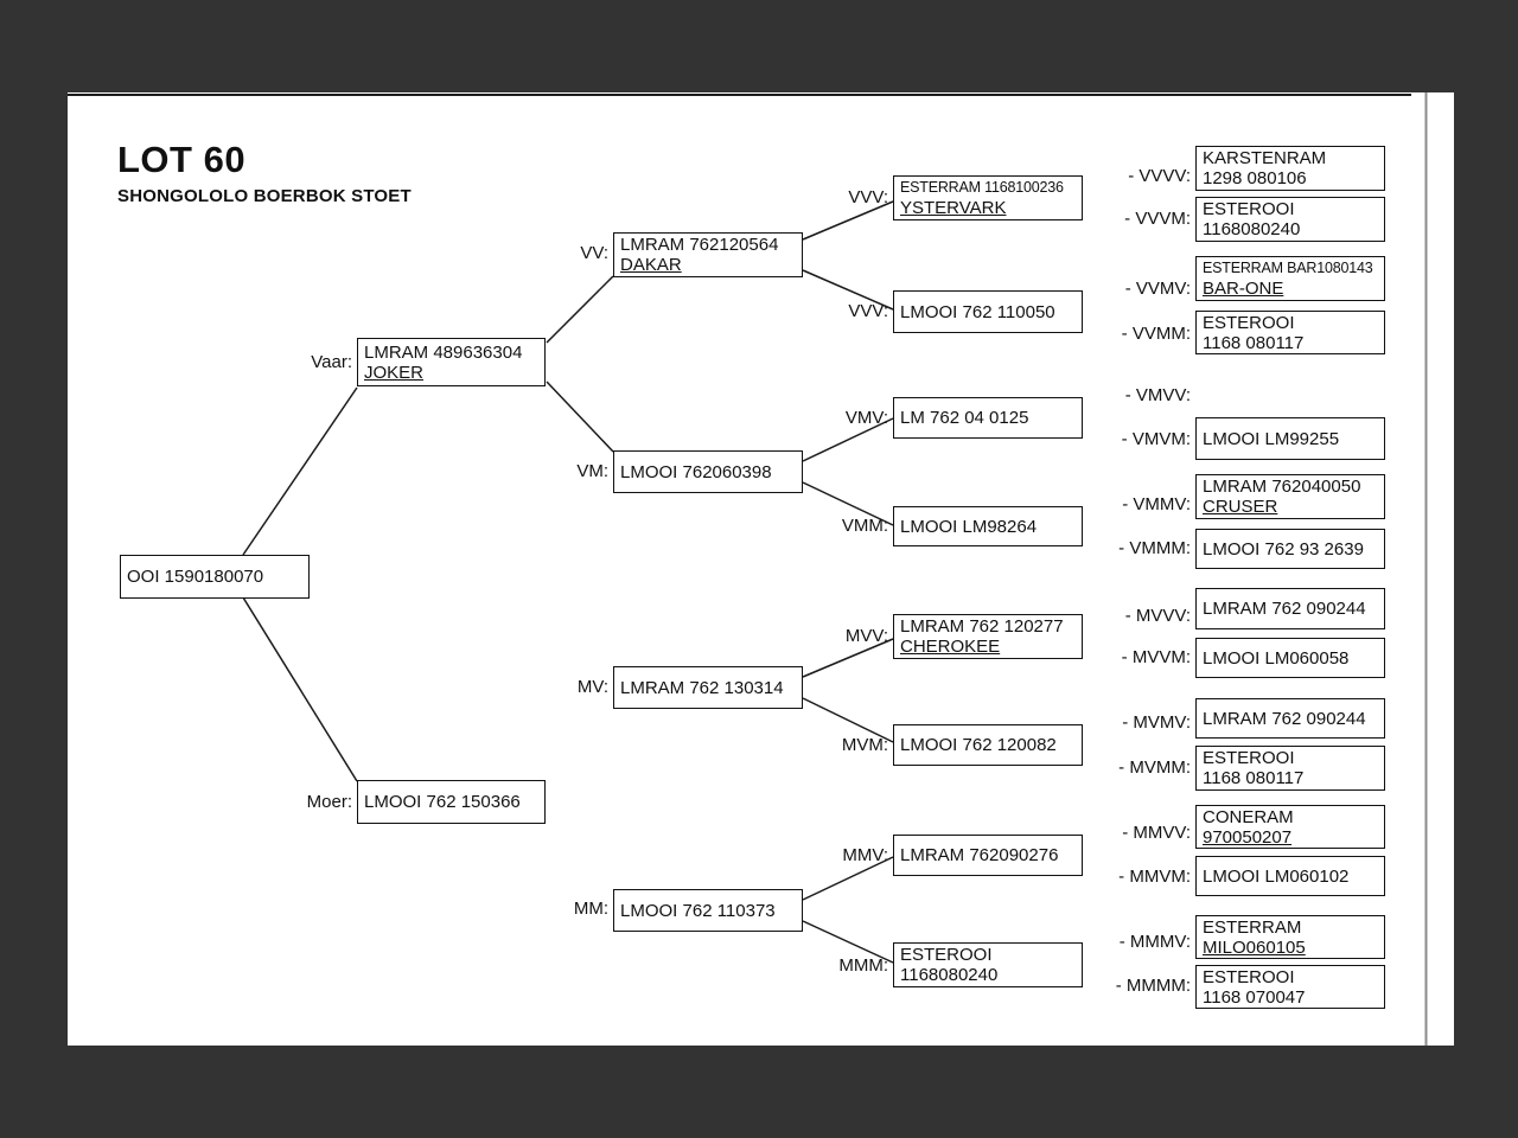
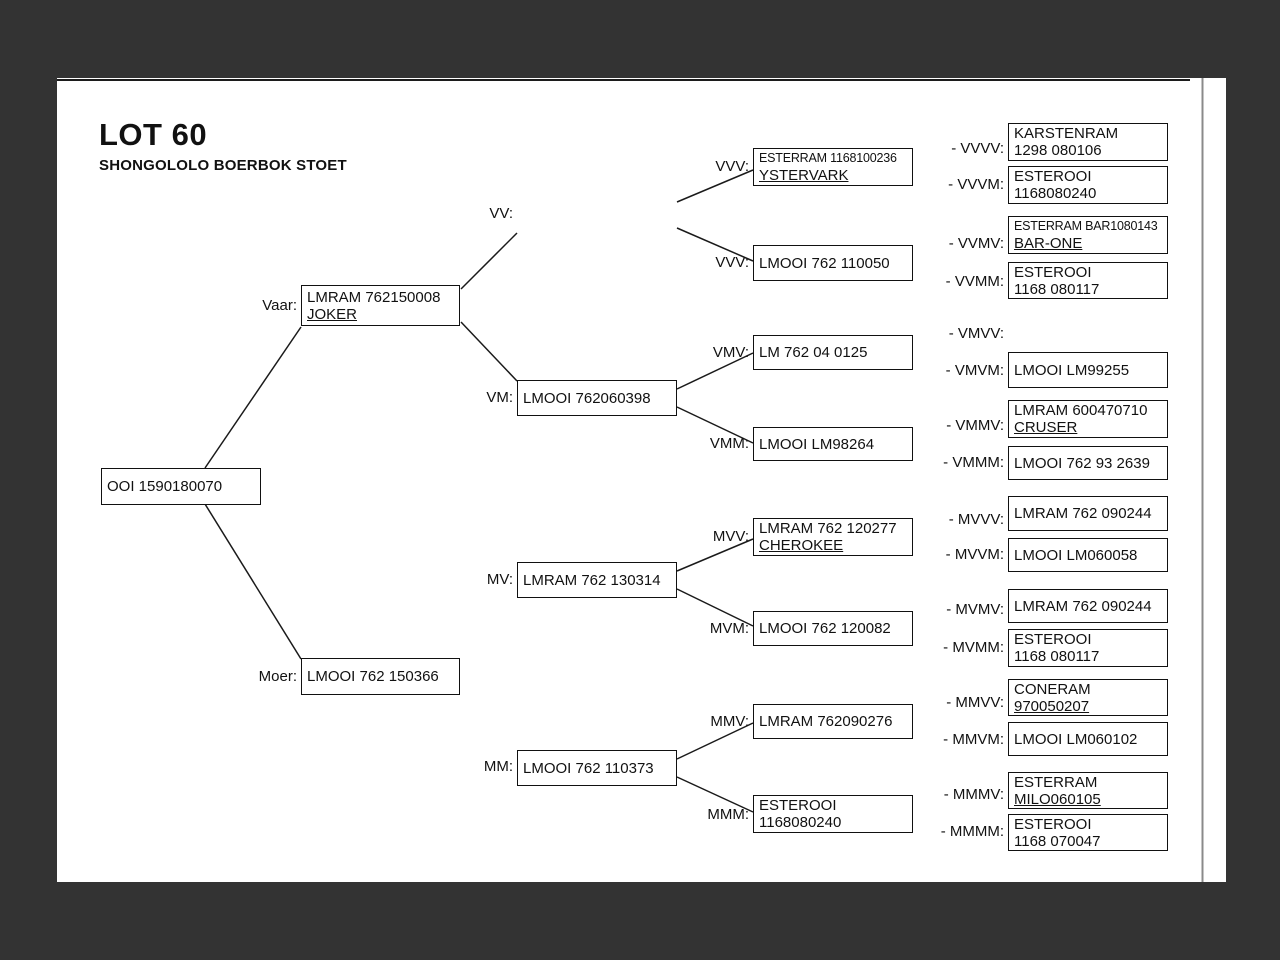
  LOT 60
  SHONGOLOLO BOERBOK STOET
  Vaar:
  Moer:
  VV:
  VM:
  MV:
  MM:
  VVV:
  VVV:
  VMV:
  VMM:
  MVV:
  MVM:
  MMV:
  MMM:
  - VVVV:
  - VVVM:
  - VVMV:
  - VVMM:
  - VMVV:
  - VMVM:
  - VMMV:
  - VMMM:
  - MVVV:
  - MVVM:
  - MVMV:
  - MVMM:
  - MMVV:
  - MMVM:
  - MMMV:
  - MMMM:
  OOI 1590180070
- LMRAM 489636304
+ LMRAM 762150008
  JOKER
  LMOOI 762 150366
- LMRAM 762120564
- DAKAR
  LMOOI 762060398
  LMRAM 762 130314
  LMOOI 762 110373
  ESTERRAM 1168100236
  YSTERVARK
  LMOOI 762 110050
  LM 762 04 0125
  LMOOI LM98264
  LMRAM 762 120277
  CHEROKEE
  LMOOI 762 120082
  LMRAM 762090276
  ESTEROOI
  1168080240
  KARSTENRAM
  1298 080106
  ESTEROOI
  1168080240
  ESTERRAM BAR1080143
  BAR-ONE
  ESTEROOI
  1168 080117
  LMOOI LM99255
- LMRAM 762040050
+ LMRAM 600470710
  CRUSER
  LMOOI 762 93 2639
  LMRAM 762 090244
  LMOOI LM060058
  LMRAM 762 090244
  ESTEROOI
  1168 080117
  CONERAM
  970050207
  LMOOI LM060102
  ESTERRAM
  MILO060105
  ESTEROOI
  1168 070047
